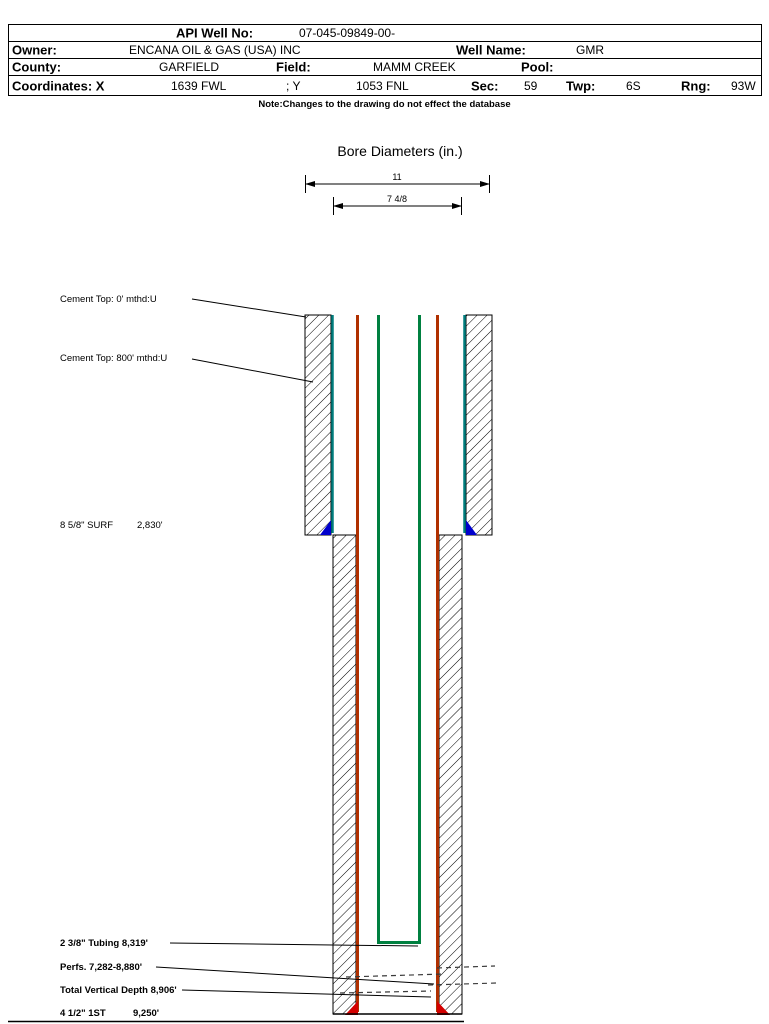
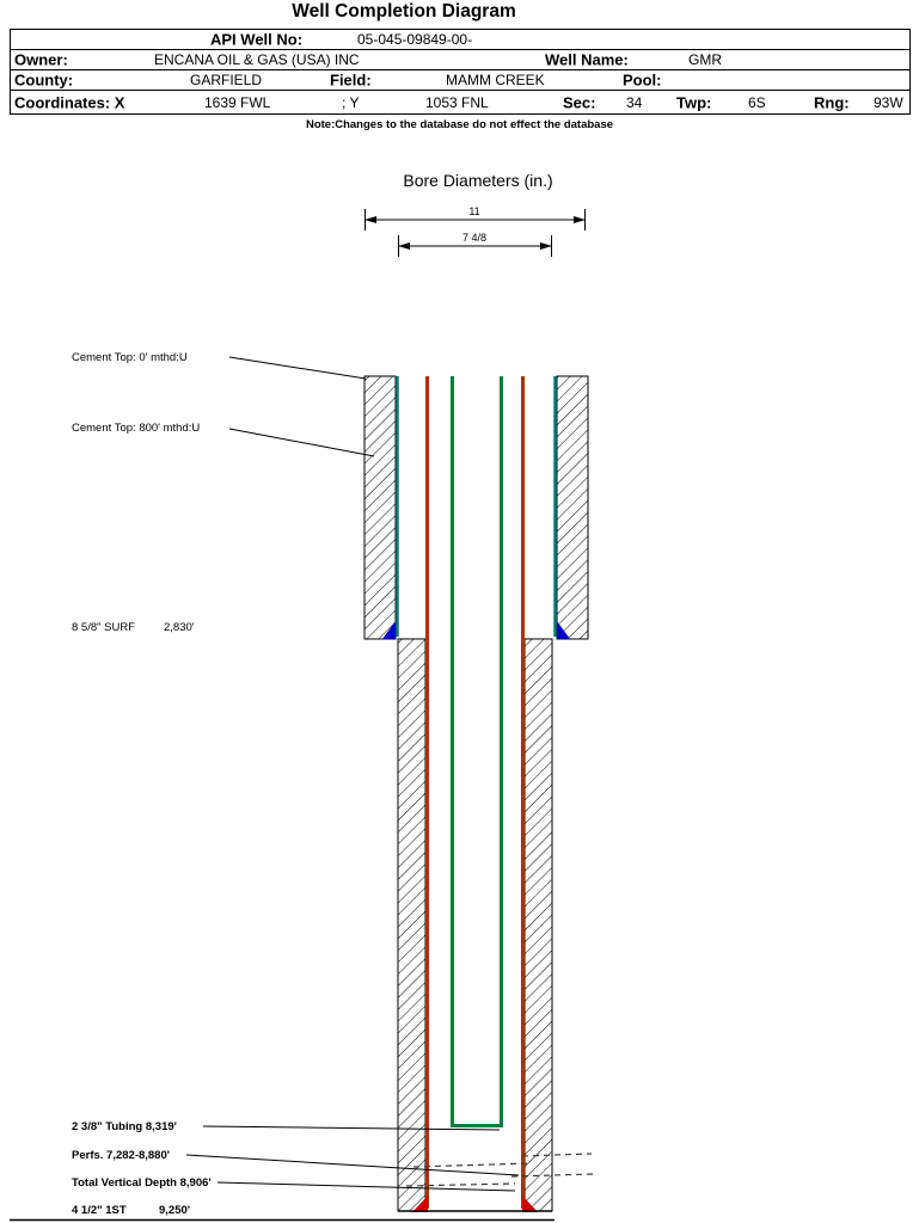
+ Well Completion Diagram
  API Well No:
- 07-045-09849-00-
+ 05-045-09849-00-
  Owner:
  ENCANA OIL & GAS (USA) INC
  Well Name:
  GMR
  County:
  GARFIELD
  Field:
  MAMM CREEK
  Pool:
  Coordinates: X
  1639 FWL
  ; Y
  1053 FNL
  Sec:
- 59
+ 34
  Twp:
  6S
  Rng:
  93W
- Note:Changes to the drawing do not effect the database
+ Note:Changes to the database do not effect the database
  Bore Diameters (in.)
  11
  7 4/8
  Cement Top: 0' mthd:U
  Cement Top: 800' mthd:U
  8 5/8" SURF
  2,830'
  2 3/8" Tubing 8,319'
  Perfs. 7,282-8,880'
  Total Vertical Depth 8,906'
  4 1/2" 1ST
  9,250'
